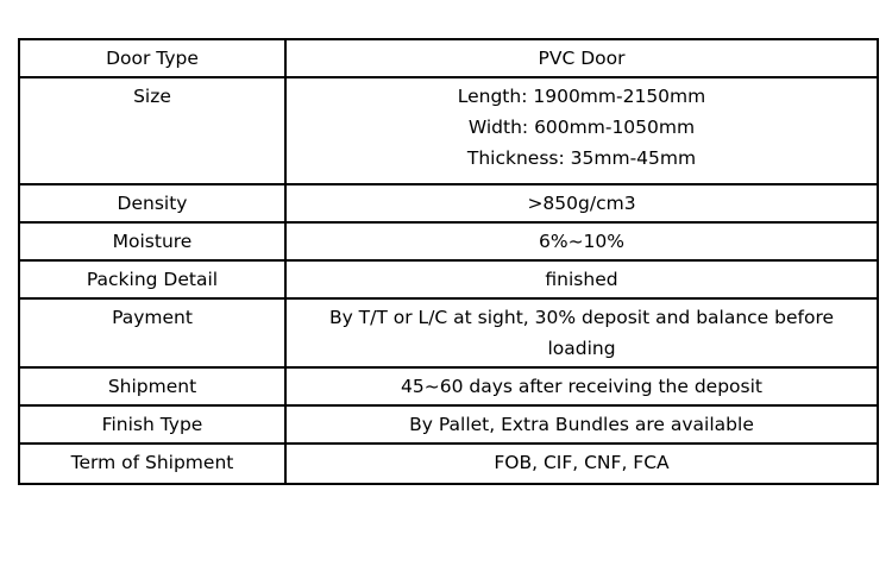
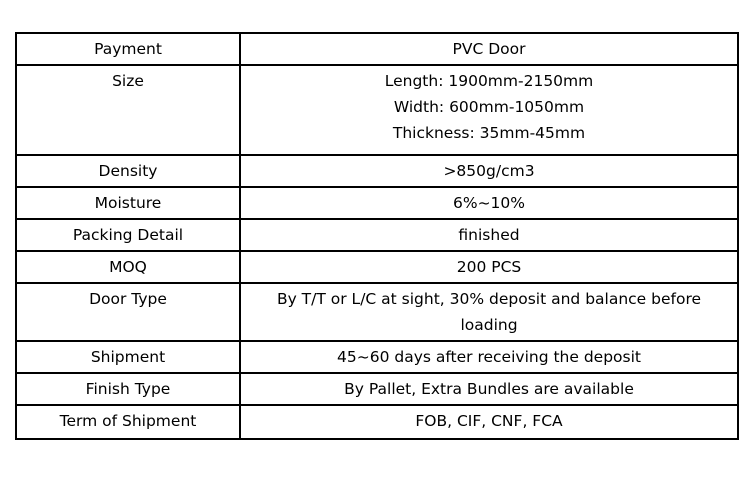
- Door Type	PVC Door
+ Payment	PVC Door
  Size	Length: 1900mm-2150mm Width: 600mm-1050mm Thickness: 35mm-45mm
  Density	>850g/cm3
  Moisture	6%~10%
  Packing Detail	finished
+ MOQ	200 PCS
- Payment	By T/T or L/C at sight, 30% deposit and balance before loading
+ Door Type	By T/T or L/C at sight, 30% deposit and balance before loading
  Shipment	45~60 days after receiving the deposit
  Finish Type	By Pallet, Extra Bundles are available
  Term of Shipment	FOB, CIF, CNF, FCA
